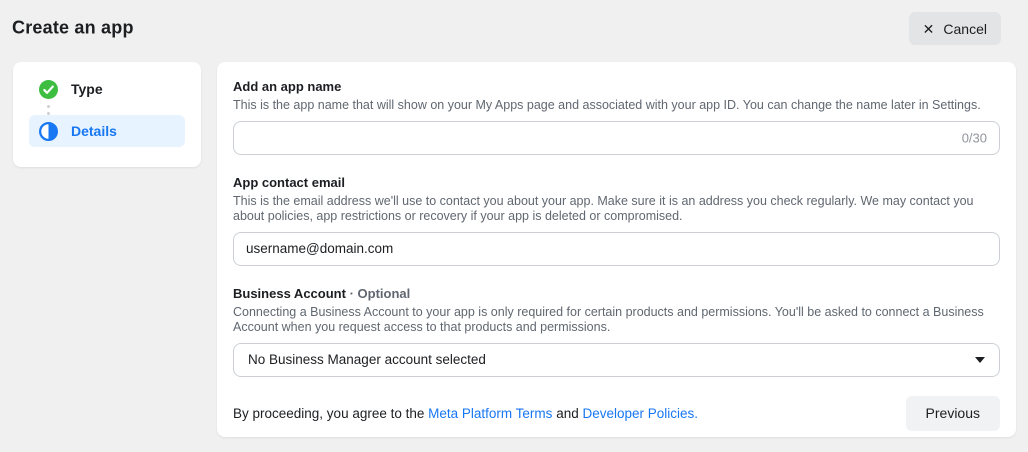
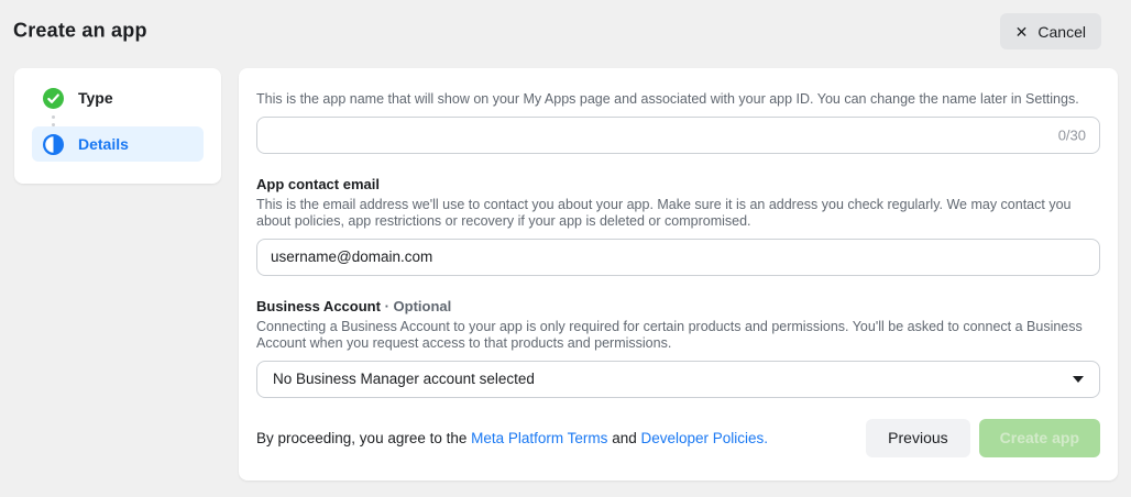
  Create an app
  ✕
  Cancel
  Type
  Details
- Add an app name
  This is the app name that will show on your My Apps page and associated with your app ID. You can change the name later in Settings.
  0/30
  App contact email
  This is the email address we'll use to contact you about your app. Make sure it is an address you check regularly. We may contact you about policies, app restrictions or recovery if your app is deleted or compromised.
  username@domain.com
  Business Account · Optional
  Connecting a Business Account to your app is only required for certain products and permissions. You'll be asked to connect a Business Account when you request access to that products and permissions.
  No Business Manager account selected
  By proceeding, you agree to the Meta Platform Terms and Developer Policies.
  Previous
+ Create app
